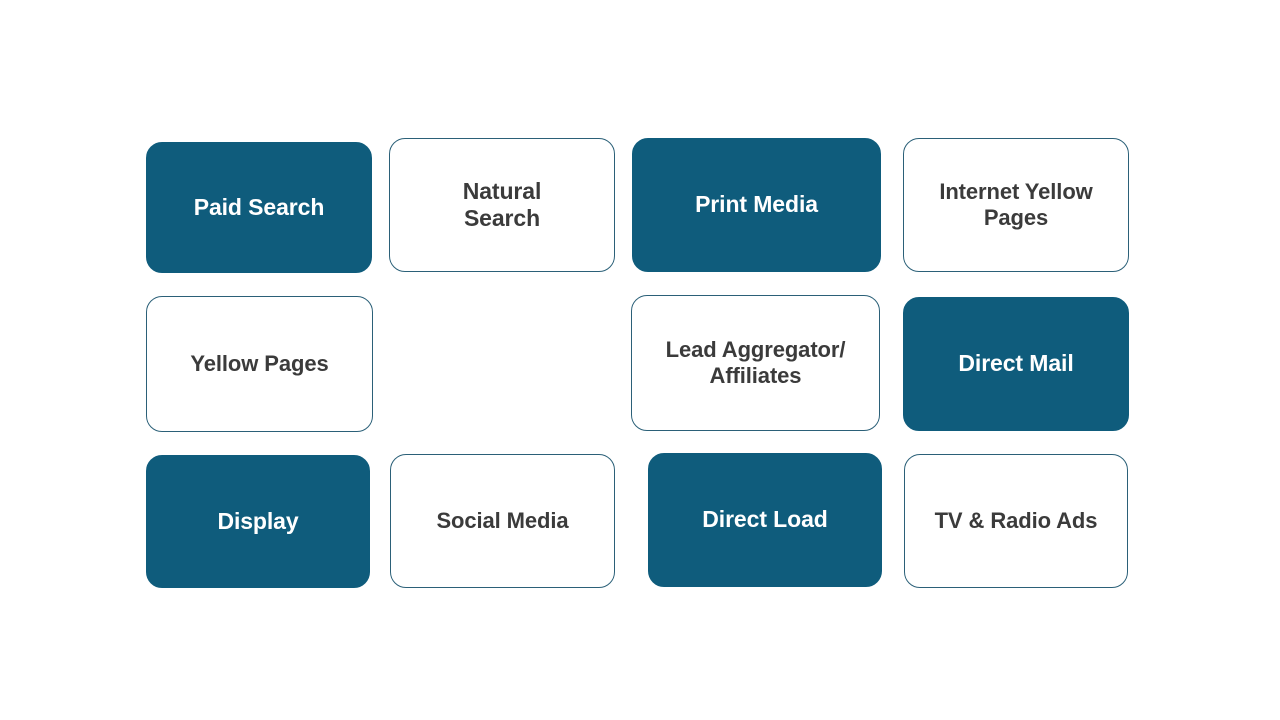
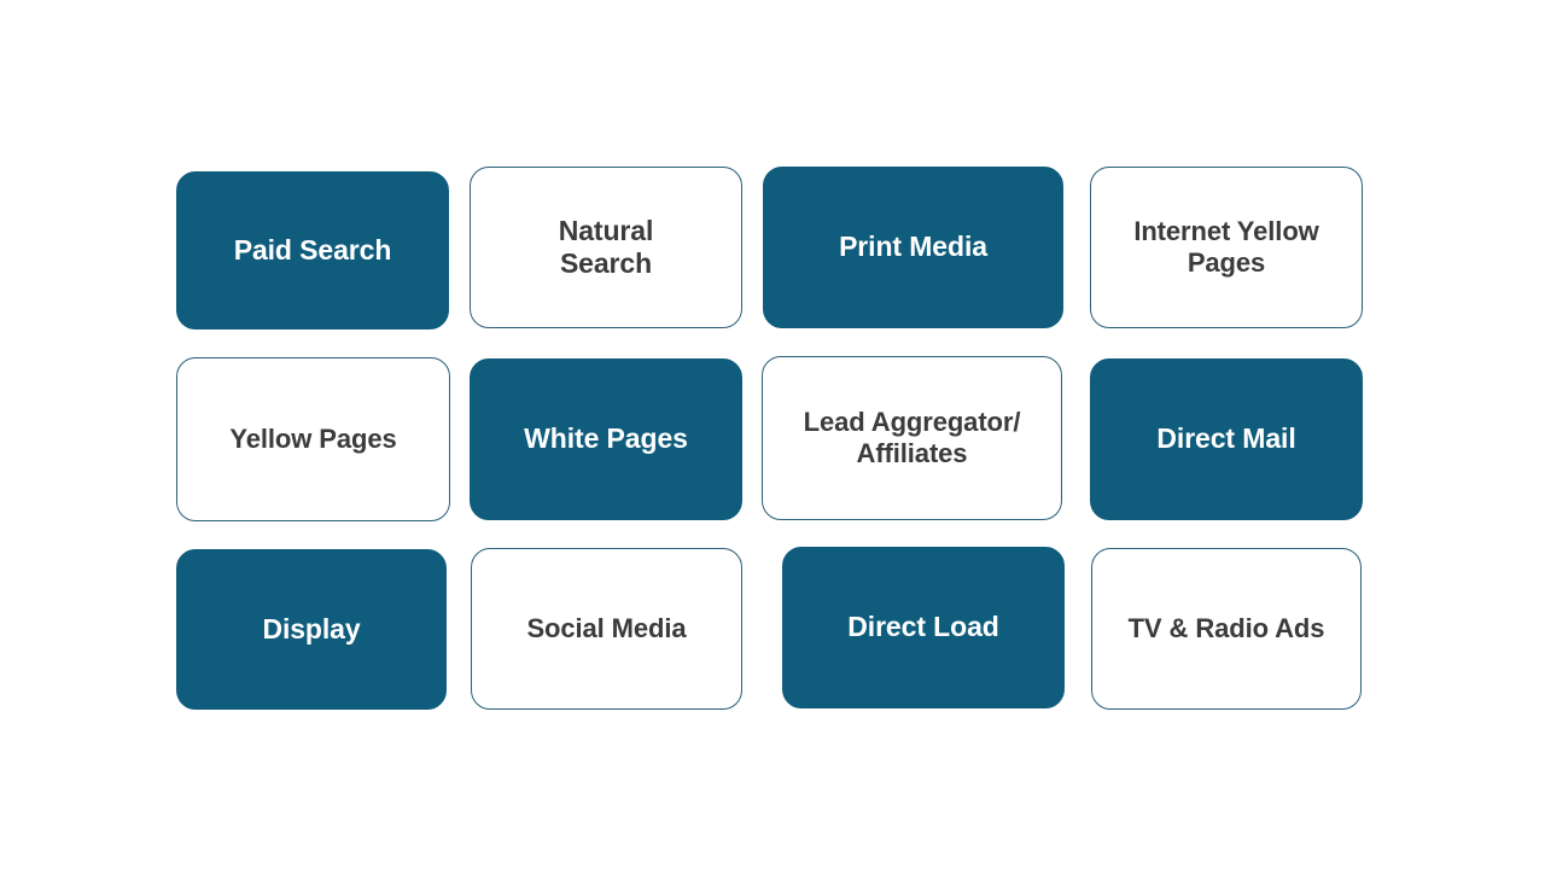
  Paid Search
  Natural
  Search
  Print Media
  Internet Yellow
  Pages
  Yellow Pages
+ White Pages
  Lead Aggregator/
  Affiliates
  Direct Mail
  Display
  Social Media
  Direct Load
  TV & Radio Ads
